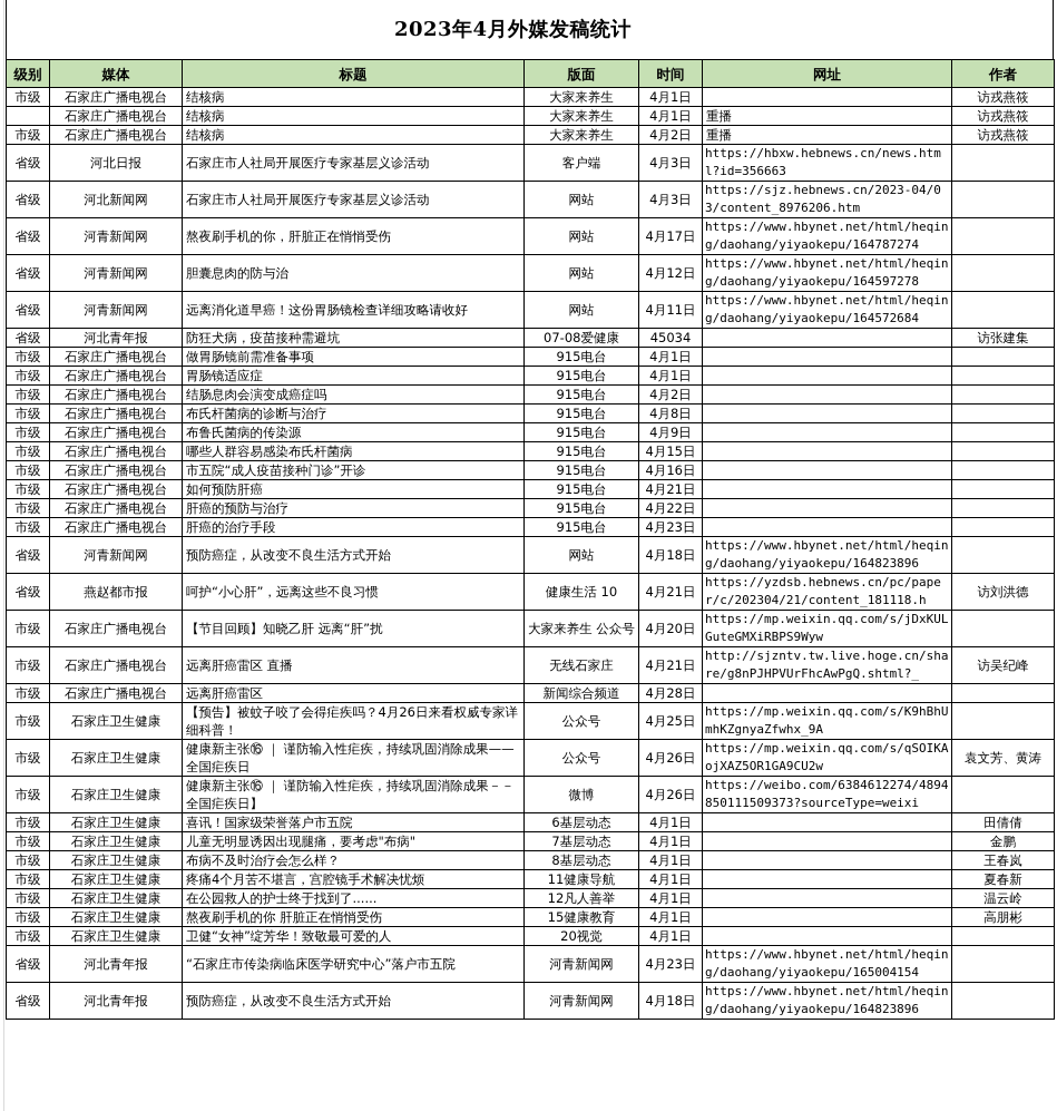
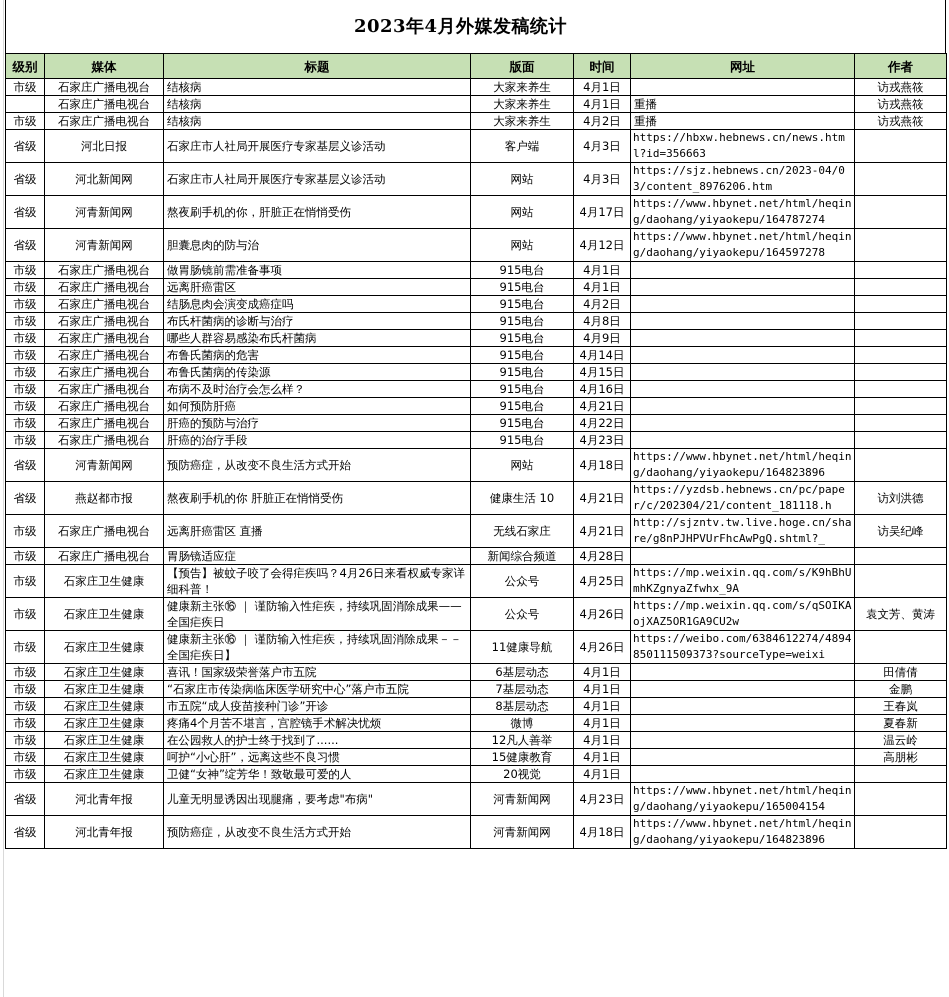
  2023年4月外媒发稿统计
  级别	媒体	标题	版面	时间	网址	作者
  市级	石家庄广播电视台	结核病	大家来养生	4月1日		访戎燕筱
  	石家庄广播电视台	结核病	大家来养生	4月1日	重播	访戎燕筱
  市级	石家庄广播电视台	结核病	大家来养生	4月2日	重播	访戎燕筱
  省级	河北日报	石家庄市人社局开展医疗专家基层义诊活动	客户端	4月3日	https://hbxw.hebnews.cn/news.html?id=356663
  省级	河北新闻网	石家庄市人社局开展医疗专家基层义诊活动	网站	4月3日	https://sjz.hebnews.cn/2023-04/03/content_8976206.htm
  省级	河青新闻网	熬夜刷手机的你，肝脏正在悄悄受伤	网站	4月17日	https://www.hbynet.net/html/heqing/daohang/yiyaokepu/164787274
  省级	河青新闻网	胆囊息肉的防与治	网站	4月12日	https://www.hbynet.net/html/heqing/daohang/yiyaokepu/164597278
- 省级	河青新闻网	远离消化道早癌！这份胃肠镜检查详细攻略请收好	网站	4月11日	https://www.hbynet.net/html/heqing/daohang/yiyaokepu/164572684
- 省级	河北青年报	防狂犬病，疫苗接种需避坑	07-08爱健康	45034		访张建集
  市级	石家庄广播电视台	做胃肠镜前需准备事项	915电台	4月1日
- 市级	石家庄广播电视台	胃肠镜适应症	915电台	4月1日
+ 市级	石家庄广播电视台	远离肝癌雷区	915电台	4月1日
  市级	石家庄广播电视台	结肠息肉会演变成癌症吗	915电台	4月2日
  市级	石家庄广播电视台	布氏杆菌病的诊断与治疗	915电台	4月8日
- 市级	石家庄广播电视台	布鲁氏菌病的传染源	915电台	4月9日
+ 市级	石家庄广播电视台	哪些人群容易感染布氏杆菌病	915电台	4月9日
+ 市级	石家庄广播电视台	布鲁氏菌病的危害	915电台	4月14日
- 市级	石家庄广播电视台	哪些人群容易感染布氏杆菌病	915电台	4月15日
+ 市级	石家庄广播电视台	布鲁氏菌病的传染源	915电台	4月15日
- 市级	石家庄广播电视台	市五院“成人疫苗接种门诊”开诊	915电台	4月16日
+ 市级	石家庄广播电视台	布病不及时治疗会怎么样？	915电台	4月16日
  市级	石家庄广播电视台	如何预防肝癌	915电台	4月21日
  市级	石家庄广播电视台	肝癌的预防与治疗	915电台	4月22日
  市级	石家庄广播电视台	肝癌的治疗手段	915电台	4月23日
  省级	河青新闻网	预防癌症，从改变不良生活方式开始	网站	4月18日	https://www.hbynet.net/html/heqing/daohang/yiyaokepu/164823896
- 省级	燕赵都市报	呵护“小心肝”，远离这些不良习惯	健康生活 10	4月21日	https://yzdsb.hebnews.cn/pc/paper/c/202304/21/content_181118.h	访刘洪德
+ 省级	燕赵都市报	熬夜刷手机的你 肝脏正在悄悄受伤	健康生活 10	4月21日	https://yzdsb.hebnews.cn/pc/paper/c/202304/21/content_181118.h	访刘洪德
- 市级	石家庄广播电视台	【节目回顾】知晓乙肝 远离“肝”扰	大家来养生 公众号	4月20日	https://mp.weixin.qq.com/s/jDxKULGuteGMXiRBPS9Wyw
  市级	石家庄广播电视台	远离肝癌雷区 直播	无线石家庄	4月21日	http://sjzntv.tw.live.hoge.cn/share/g8nPJHPVUrFhcAwPgQ.shtml?_	访吴纪峰
- 市级	石家庄广播电视台	远离肝癌雷区	新闻综合频道	4月28日
+ 市级	石家庄广播电视台	胃肠镜适应症	新闻综合频道	4月28日
  市级	石家庄卫生健康	【预告】被蚊子咬了会得疟疾吗？4月26日来看权威专家详细科普！	公众号	4月25日	https://mp.weixin.qq.com/s/K9hBhUmhKZgnyaZfwhx_9A
  市级	石家庄卫生健康	健康新主张⑯ ｜ 谨防输入性疟疾，持续巩固消除成果——全国疟疾日	公众号	4月26日	https://mp.weixin.qq.com/s/qSOIKAojXAZ5OR1GA9CU2w	袁文芳、黄涛
- 市级	石家庄卫生健康	健康新主张⑯ ｜ 谨防输入性疟疾，持续巩固消除成果－－全国疟疾日】	微博	4月26日	https://weibo.com/6384612274/4894850111509373?sourceType=weixi
+ 市级	石家庄卫生健康	健康新主张⑯ ｜ 谨防输入性疟疾，持续巩固消除成果－－全国疟疾日】	11健康导航	4月26日	https://weibo.com/6384612274/4894850111509373?sourceType=weixi
  市级	石家庄卫生健康	喜讯！国家级荣誉落户市五院	6基层动态	4月1日		田倩倩
- 市级	石家庄卫生健康	儿童无明显诱因出现腿痛，要考虑"布病"	7基层动态	4月1日		金鹏
+ 市级	石家庄卫生健康	“石家庄市传染病临床医学研究中心”落户市五院	7基层动态	4月1日		金鹏
- 市级	石家庄卫生健康	布病不及时治疗会怎么样？	8基层动态	4月1日		王春岚
+ 市级	石家庄卫生健康	市五院“成人疫苗接种门诊”开诊	8基层动态	4月1日		王春岚
- 市级	石家庄卫生健康	疼痛4个月苦不堪言，宫腔镜手术解决忧烦	11健康导航	4月1日		夏春新
+ 市级	石家庄卫生健康	疼痛4个月苦不堪言，宫腔镜手术解决忧烦	微博	4月1日		夏春新
  市级	石家庄卫生健康	在公园救人的护士终于找到了......	12凡人善举	4月1日		温云岭
- 市级	石家庄卫生健康	熬夜刷手机的你 肝脏正在悄悄受伤	15健康教育	4月1日		高朋彬
+ 市级	石家庄卫生健康	呵护“小心肝”，远离这些不良习惯	15健康教育	4月1日		高朋彬
  市级	石家庄卫生健康	卫健“女神”绽芳华！致敬最可爱的人	20视觉	4月1日
- 省级	河北青年报	“石家庄市传染病临床医学研究中心”落户市五院	河青新闻网	4月23日	https://www.hbynet.net/html/heqing/daohang/yiyaokepu/165004154
+ 省级	河北青年报	儿童无明显诱因出现腿痛，要考虑"布病"	河青新闻网	4月23日	https://www.hbynet.net/html/heqing/daohang/yiyaokepu/165004154
  省级	河北青年报	预防癌症，从改变不良生活方式开始	河青新闻网	4月18日	https://www.hbynet.net/html/heqing/daohang/yiyaokepu/164823896
